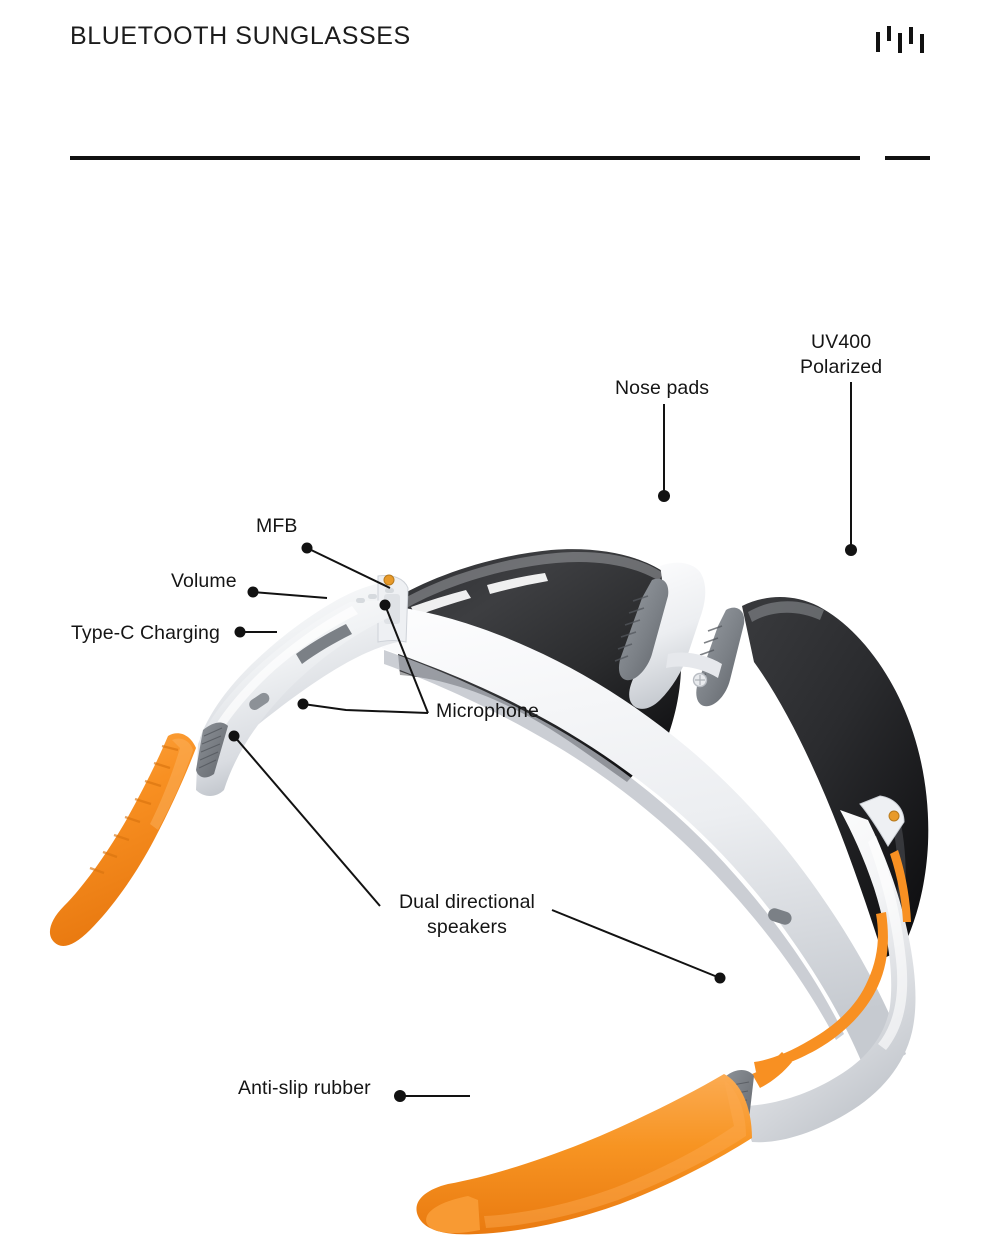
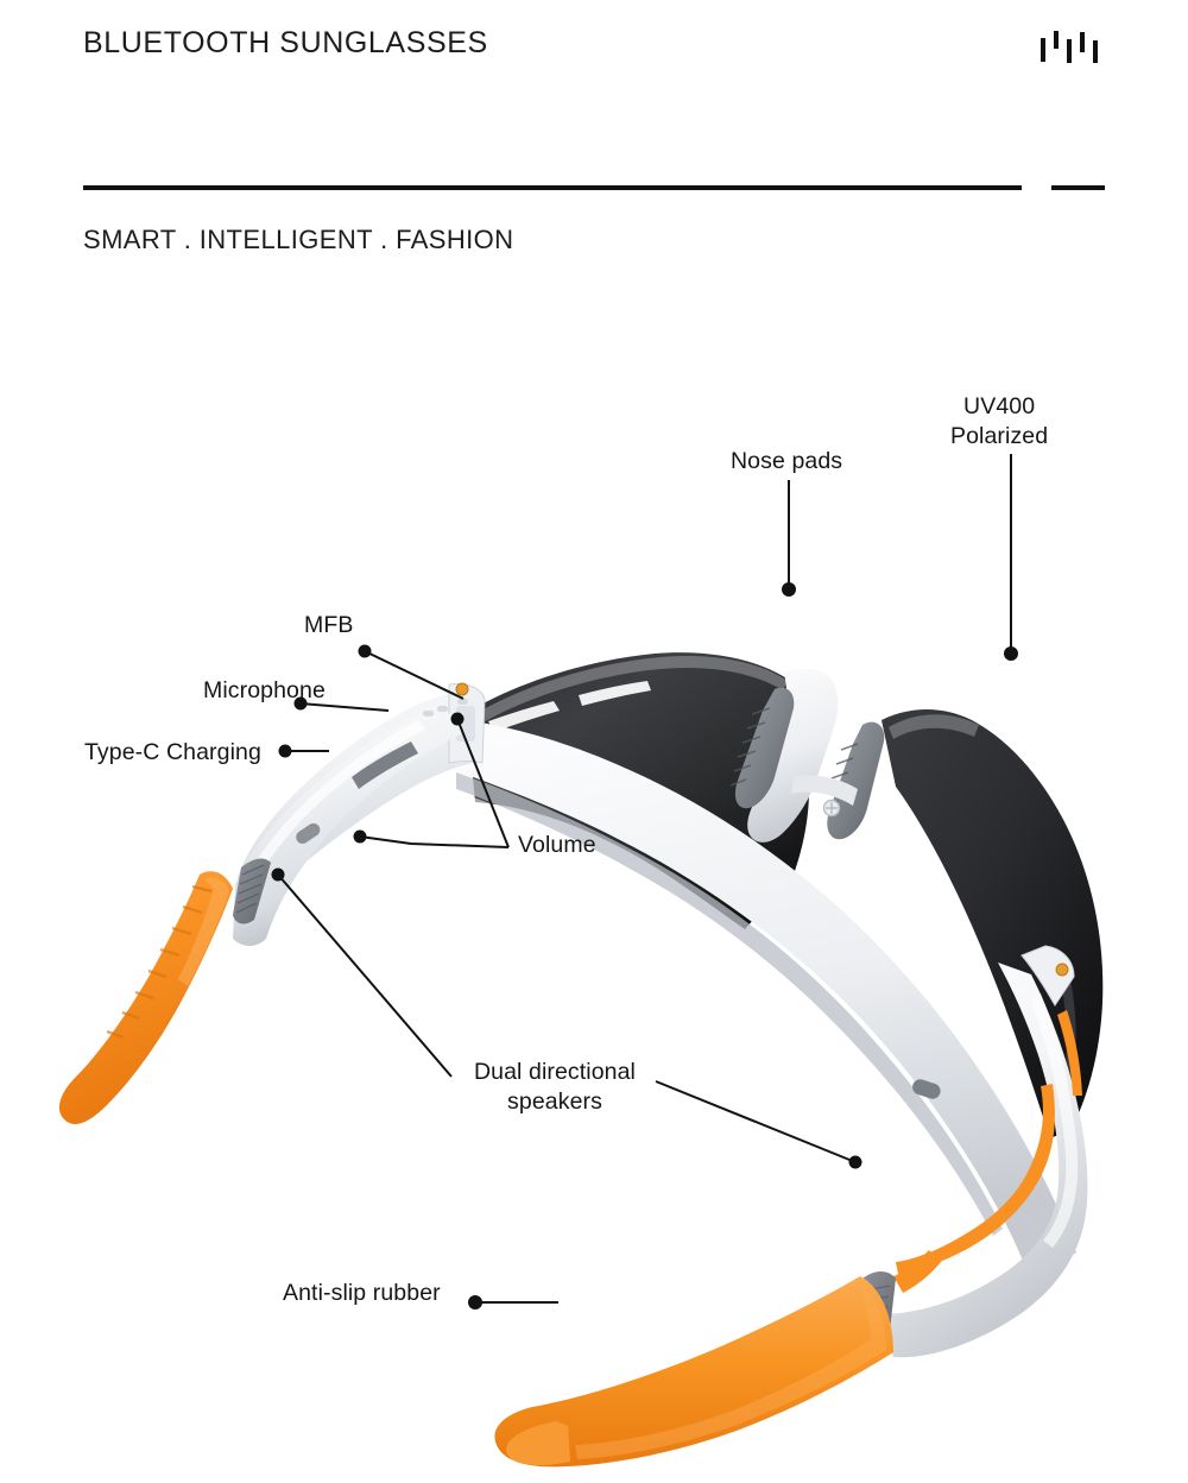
  BLUETOOTH SUNGLASSES
+ SMART . INTELLIGENT . FASHION
  UV400
  Polarized
  Nose pads
  MFB
- Volume
+ Microphone
  Type-C Charging
- Microphone
+ Volume
  Dual directional
  speakers
  Anti-slip rubber
